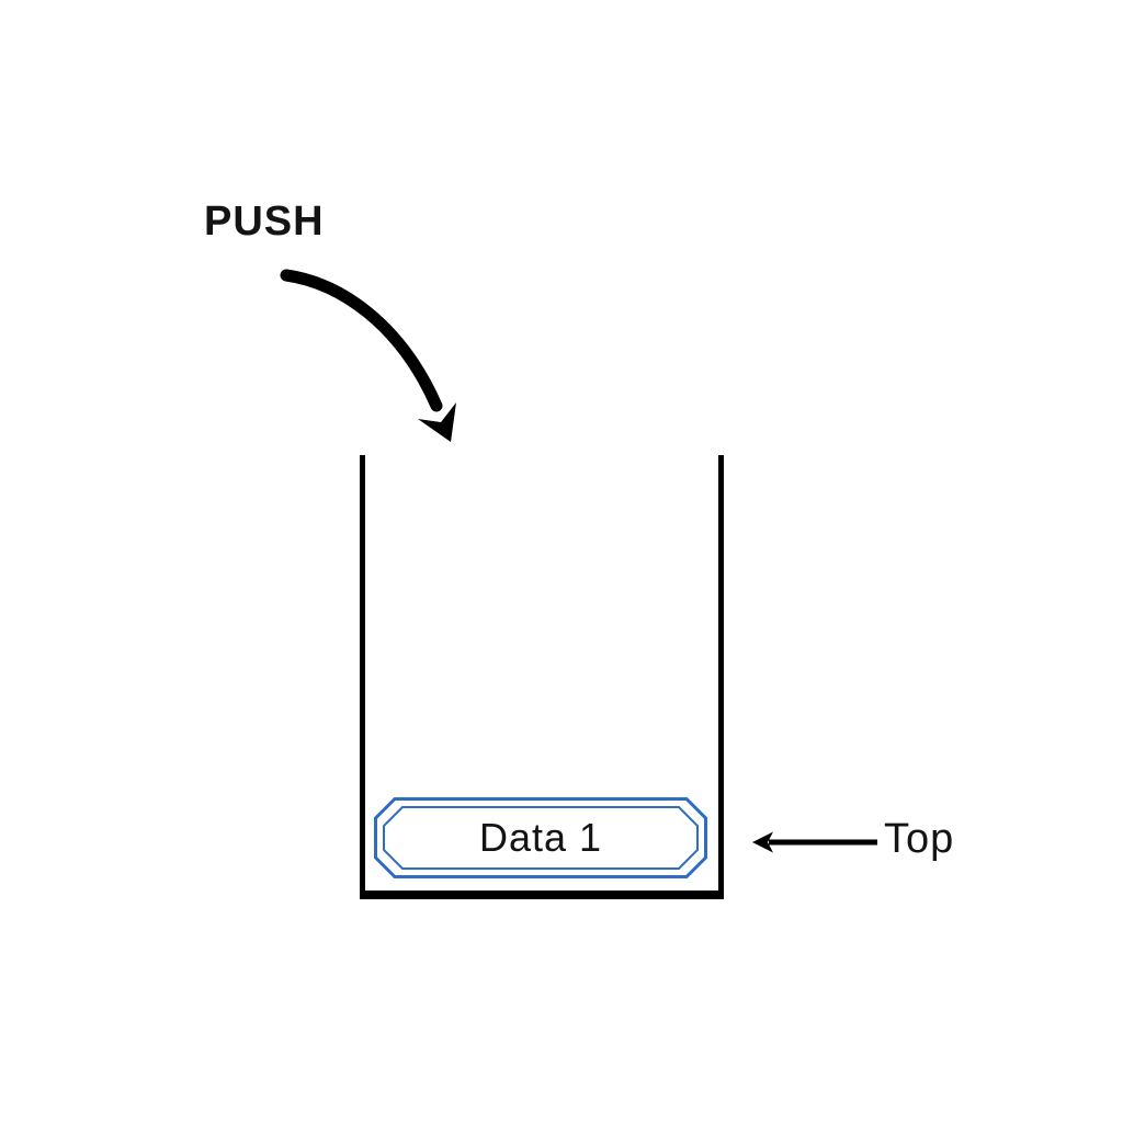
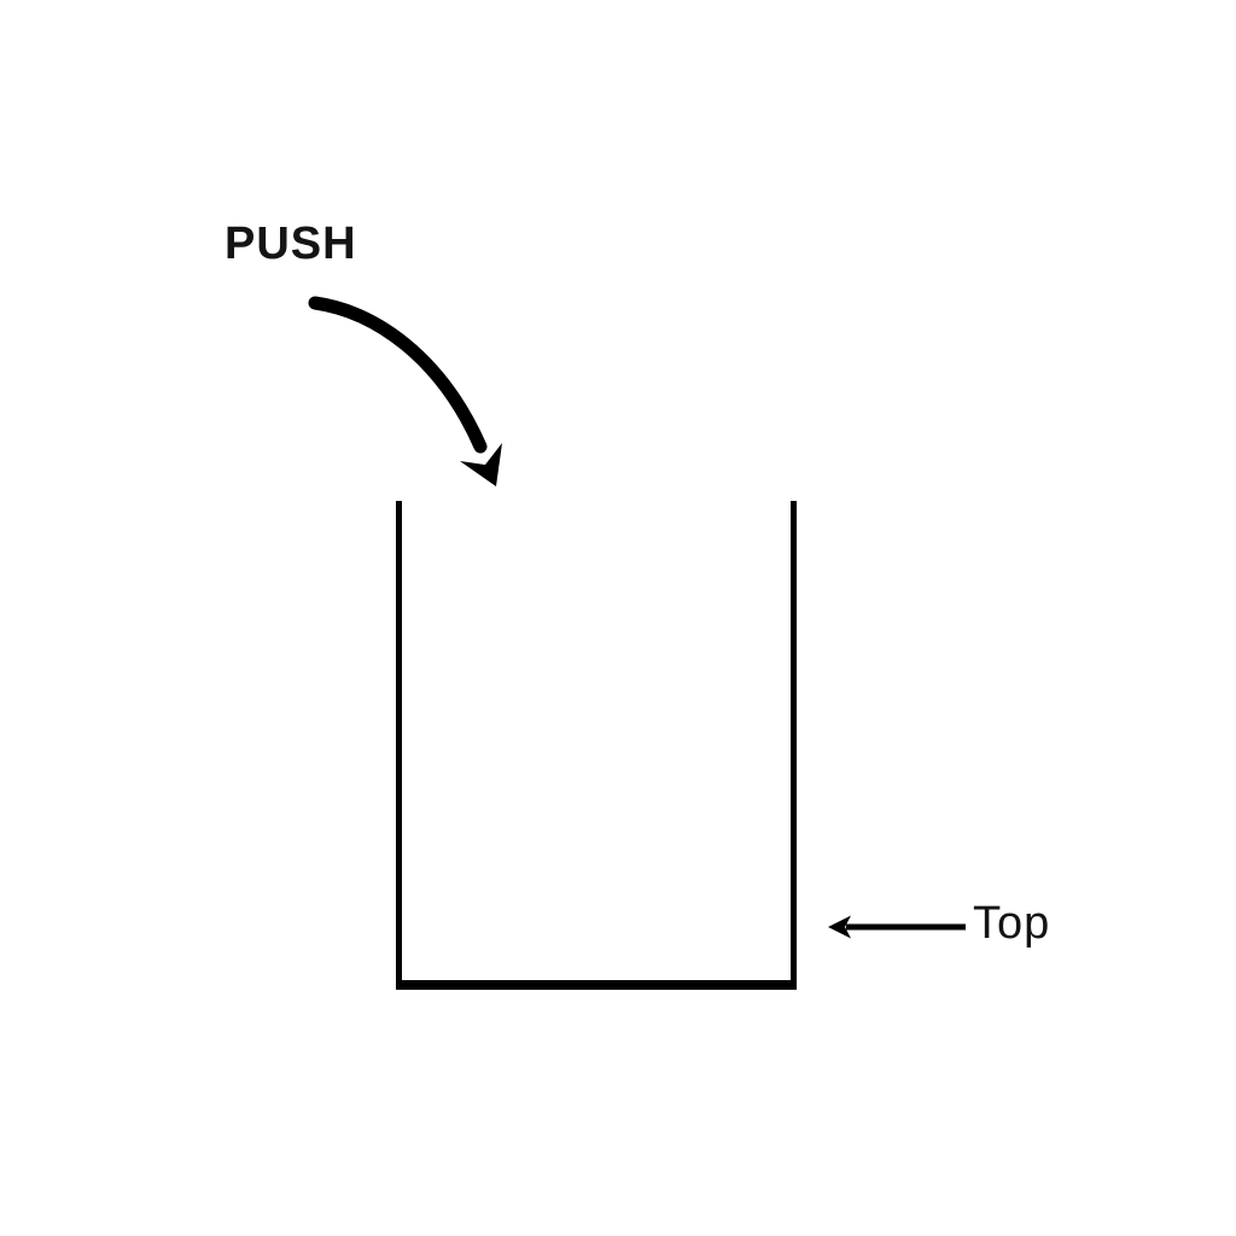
  PUSH
- Data 1
  Top
